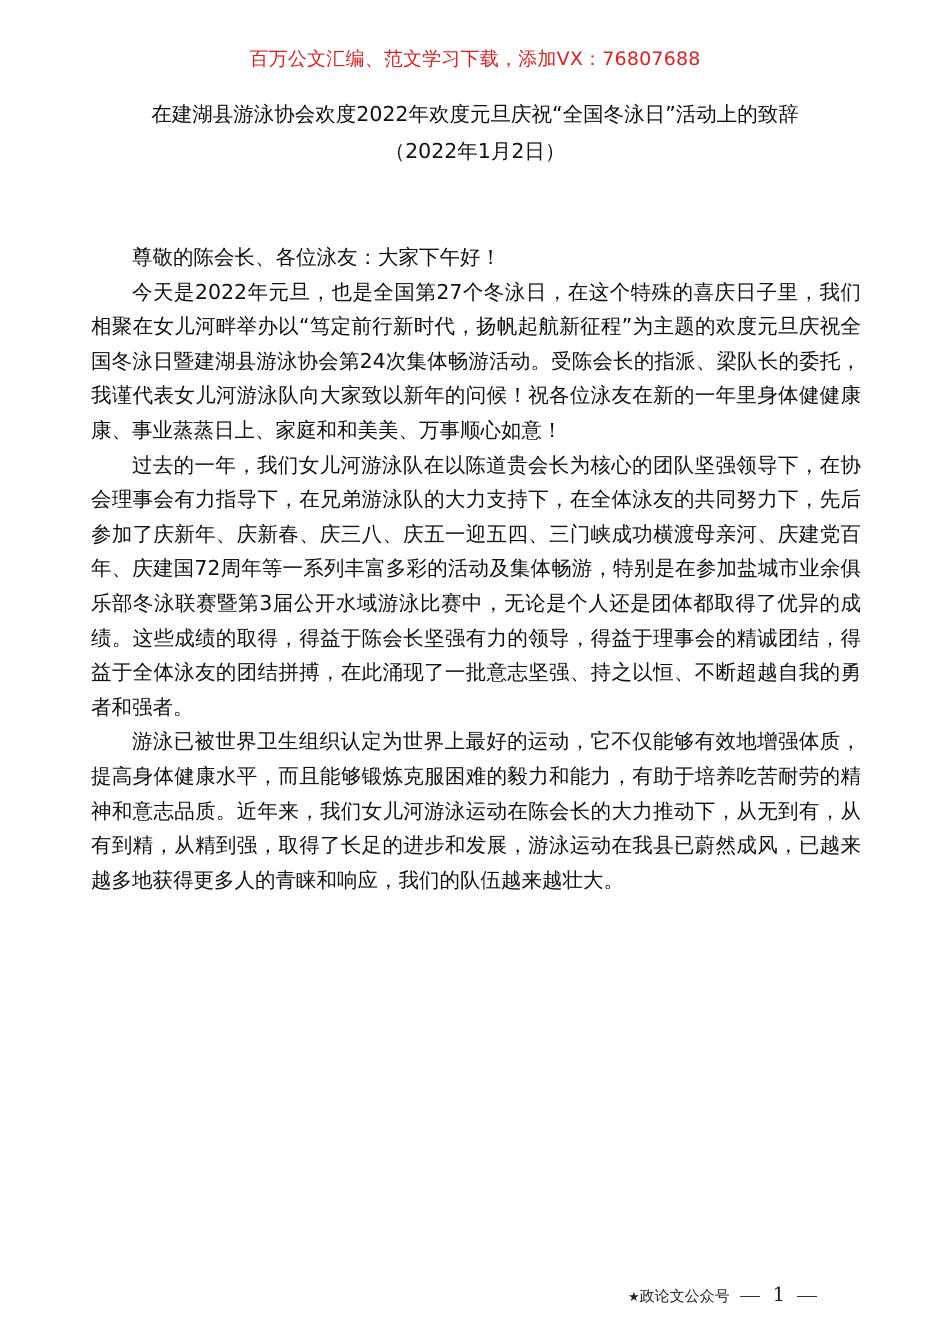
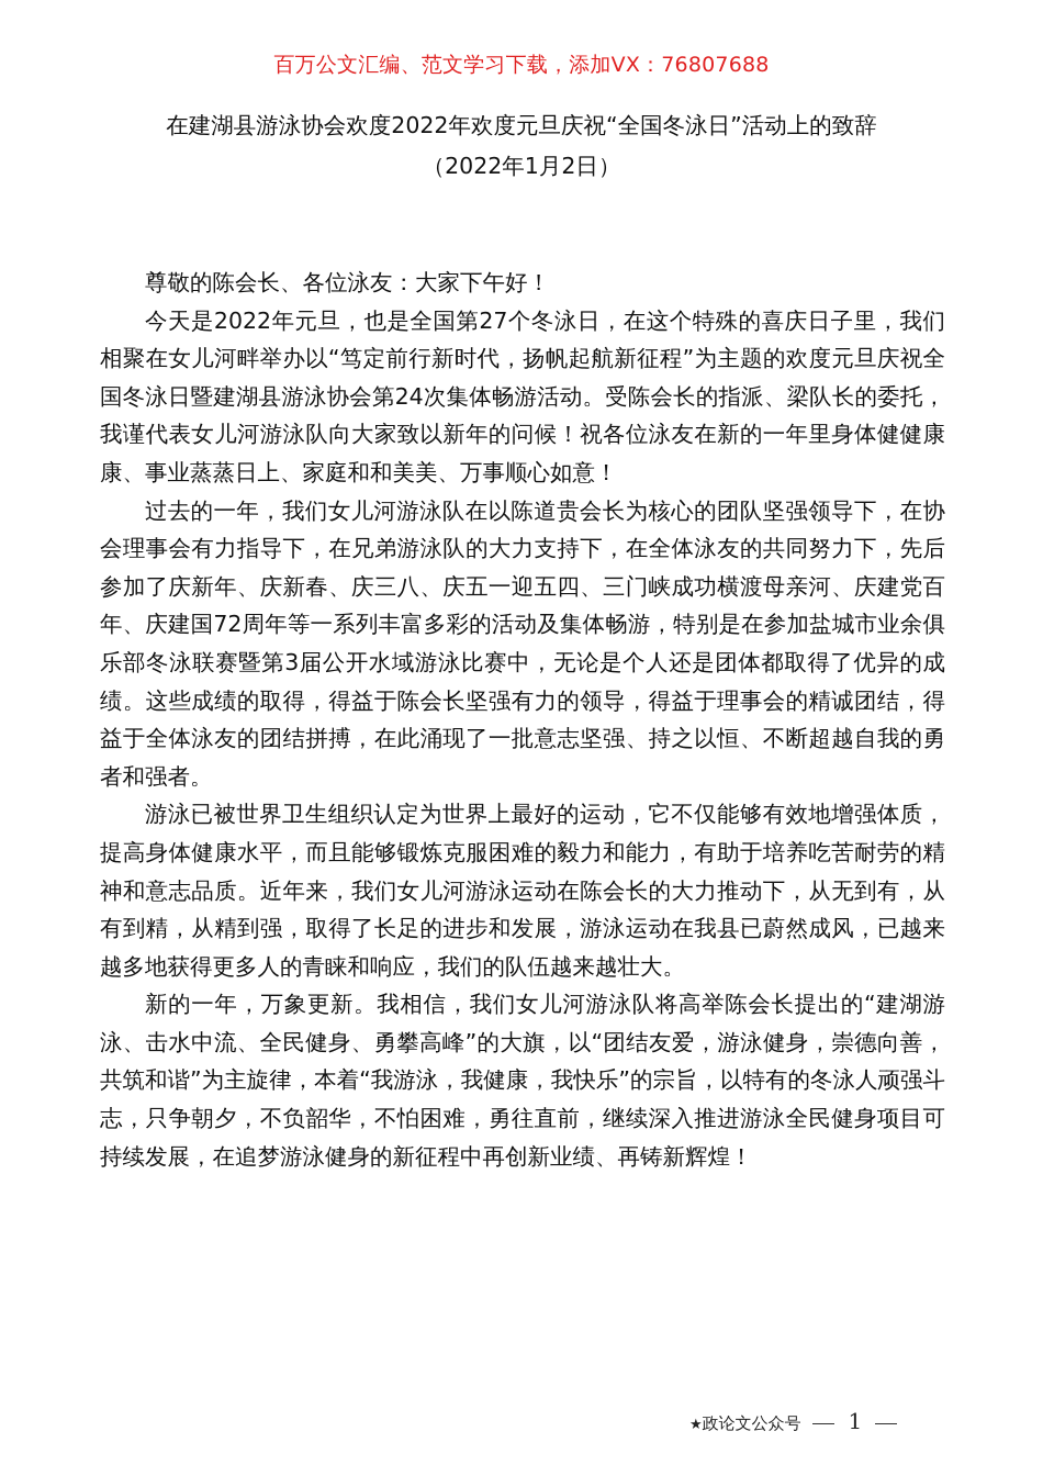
  百万公文汇编、范文学习下载，添加VX：76807688
  在建湖县游泳协会欢度2022年欢度元旦庆祝“全国冬泳日”活动上的致辞
  （2022年1月2日）
  尊敬的陈会长、各位泳友：大家下午好！
  今天是2022年元旦，也是全国第27个冬泳日，在这个特殊的喜庆日子里，我们相聚在女儿河畔举办以“笃定前行新时代，扬帆起航新征程”为主题的欢度元旦庆祝全国冬泳日暨建湖县游泳协会第24次集体畅游活动。受陈会长的指派、梁队长的委托，我谨代表女儿河游泳队向大家致以新年的问候！祝各位泳友在新的一年里身体健健康康、事业蒸蒸日上、家庭和和美美、万事顺心如意！
  过去的一年，我们女儿河游泳队在以陈道贵会长为核心的团队坚强领导下，在协会理事会有力指导下，在兄弟游泳队的大力支持下，在全体泳友的共同努力下，先后参加了庆新年、庆新春、庆三八、庆五一迎五四、三门峡成功横渡母亲河、庆建党百年、庆建国72周年等一系列丰富多彩的活动及集体畅游，特别是在参加盐城市业余俱乐部冬泳联赛暨第3届公开水域游泳比赛中，无论是个人还是团体都取得了优异的成绩。这些成绩的取得，得益于陈会长坚强有力的领导，得益于理事会的精诚团结，得益于全体泳友的团结拼搏，在此涌现了一批意志坚强、持之以恒、不断超越自我的勇者和强者。
  游泳已被世界卫生组织认定为世界上最好的运动，它不仅能够有效地增强体质，提高身体健康水平，而且能够锻炼克服困难的毅力和能力，有助于培养吃苦耐劳的精神和意志品质。近年来，我们女儿河游泳运动在陈会长的大力推动下，从无到有，从有到精，从精到强，取得了长足的进步和发展，游泳运动在我县已蔚然成风，已越来越多地获得更多人的青睐和响应，我们的队伍越来越壮大。
+ 新的一年，万象更新。我相信，我们女儿河游泳队将高举陈会长提出的“建湖游泳、击水中流、全民健身、勇攀高峰”的大旗，以“团结友爱，游泳健身，崇德向善，共筑和谐”为主旋律，本着“我游泳，我健康，我快乐”的宗旨，以特有的冬泳人顽强斗志，只争朝夕，不负韶华，不怕困难，勇往直前，继续深入推进游泳全民健身项目可持续发展，在追梦游泳健身的新征程中再创新业绩、再铸新辉煌！
  ★政论文公众号 1
